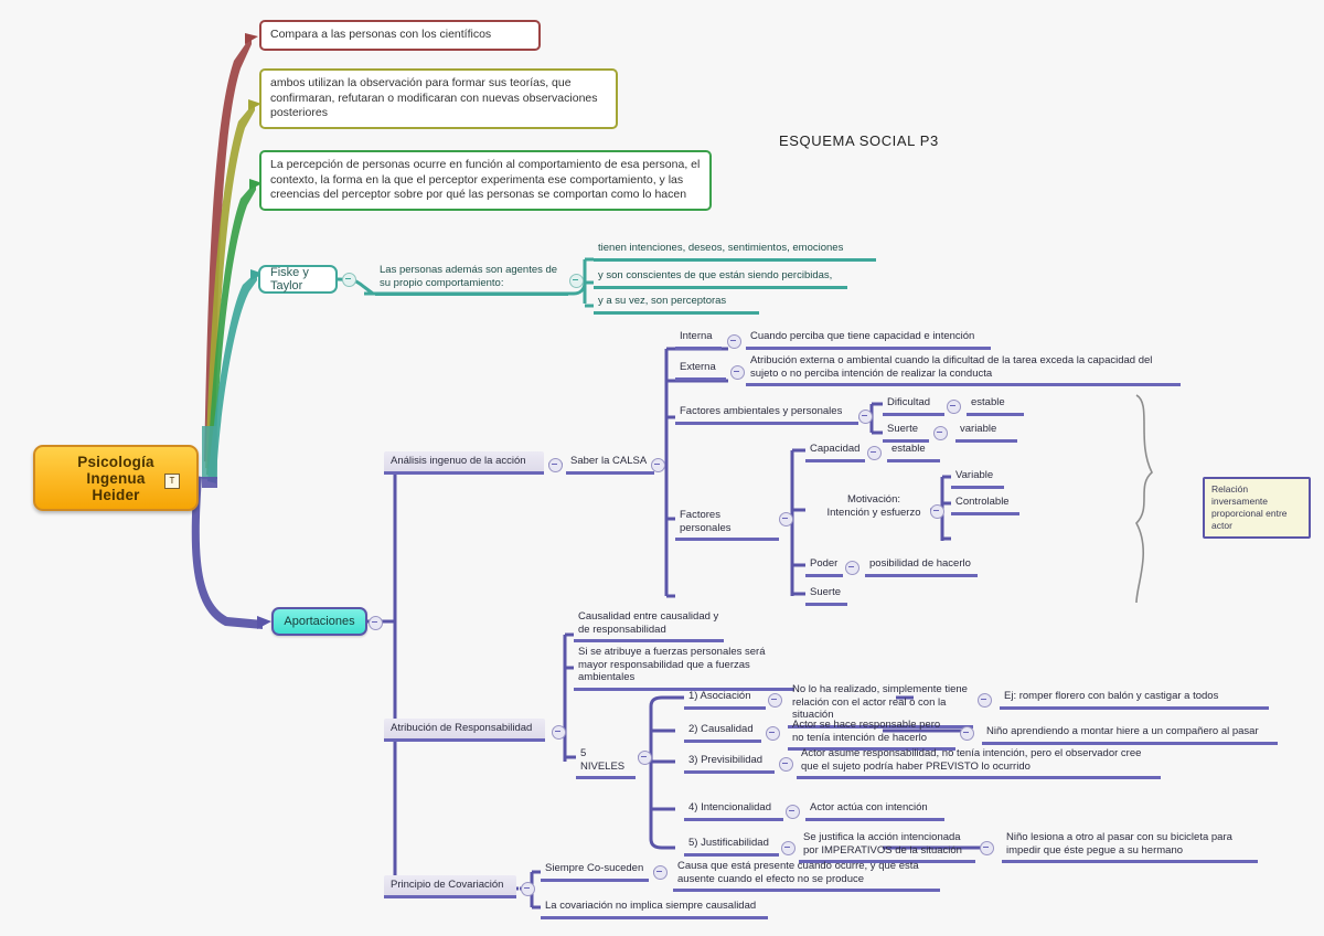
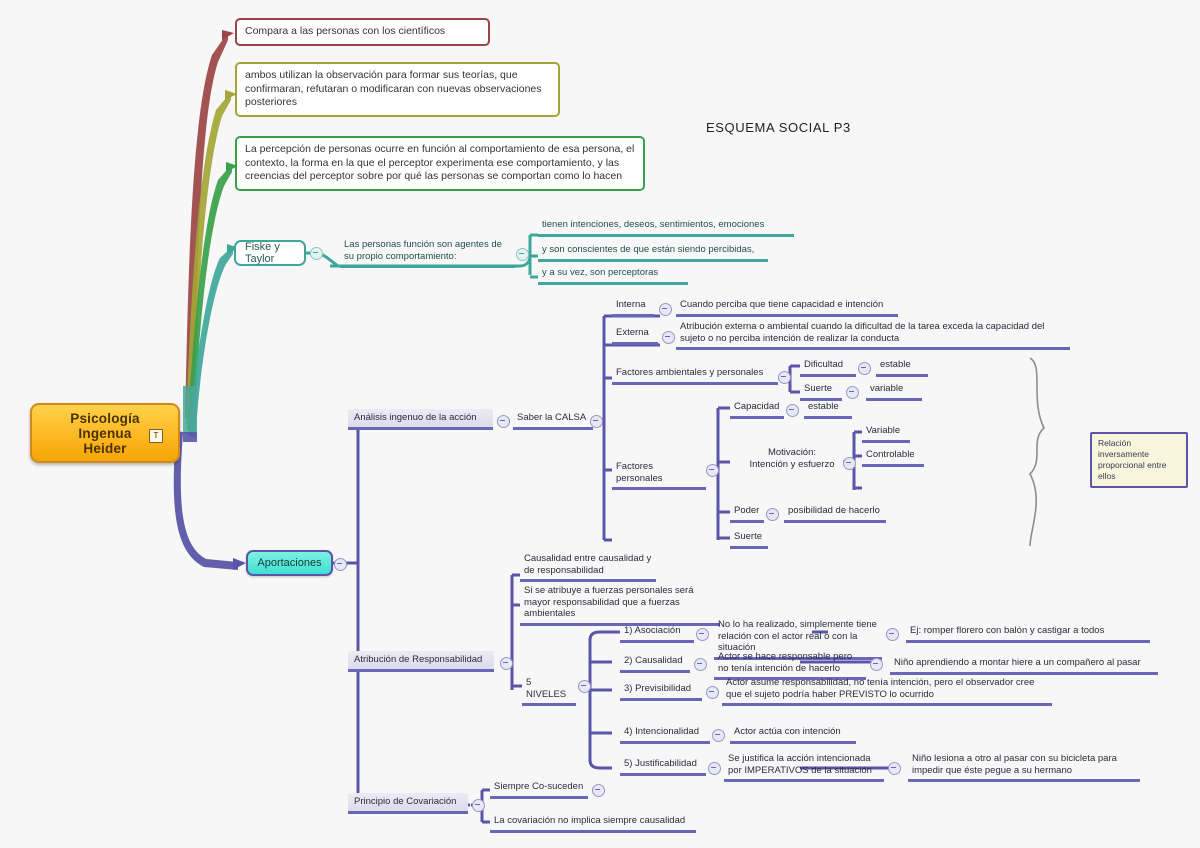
  Psicología
  Ingenua
  Heider
  T
  ESQUEMA SOCIAL P3
  Compara a las personas con los científicos
  ambos utilizan la observación para formar sus teorías, que confirmaran, refutaran o modificaran con nuevas observaciones posteriores
  La percepción de personas ocurre en función al comportamiento de esa persona, el contexto, la forma en la que el perceptor experimenta ese comportamiento, y las creencias del perceptor sobre por qué las personas se comportan como lo hacen
  Fiske y Taylor
- Las personas además son agentes de su propio comportamiento:
+ Las personas función son agentes de su propio comportamiento:
  tienen intenciones, deseos, sentimientos, emociones
  y son conscientes de que están siendo percibidas,
  y a su vez, son perceptoras
  Aportaciones
  Análisis ingenuo de la acción
  Saber la CALSA
  Interna
  Cuando perciba que tiene capacidad e intención
  Externa
  Atribución externa o ambiental cuando la dificultad de la tarea exceda la capacidad del sujeto o no perciba intención de realizar la conducta
  Factores ambientales y personales
  Dificultad
  estable
  Suerte
  variable
  Factores personales
  Capacidad
  estable
  Motivación:
  Intención y esfuerzo
  Variable
  Controlable
  Poder
  posibilidad de hacerlo
  Suerte
- Relación inversamente proporcional entre actor
+ Relación inversamente proporcional entre ellos
  Atribución de Responsabilidad
  Causalidad entre causalidad y de responsabilidad
  Si se atribuye a fuerzas personales será mayor responsabilidad que a fuerzas ambientales
  5 NIVELES
  1) Asociación
  No lo ha realizado, simplemente tiene relación con el actor real o con la situación
  Ej: romper florero con balón y castigar a todos
  2) Causalidad
  Actor se hace responsable pero no tenía intención de hacerlo
  Niño aprendiendo a montar hiere a un compañero al pasar
  3) Previsibilidad
  Actor asume responsabilidad, no tenía intención, pero el observador cree que el sujeto podría haber PREVISTO lo ocurrido
  4) Intencionalidad
  Actor actúa con intención
  5) Justificabilidad
  Se justifica la acción intencionada por IMPERATIVOS de la situación
  Niño lesiona a otro al pasar con su bicicleta para impedir que éste pegue a su hermano
  Principio de Covariación
  Siempre Co-suceden
- Causa que está presente cuando ocurre, y que esta ausente cuando el efecto no se produce
  La covariación no implica siempre causalidad
